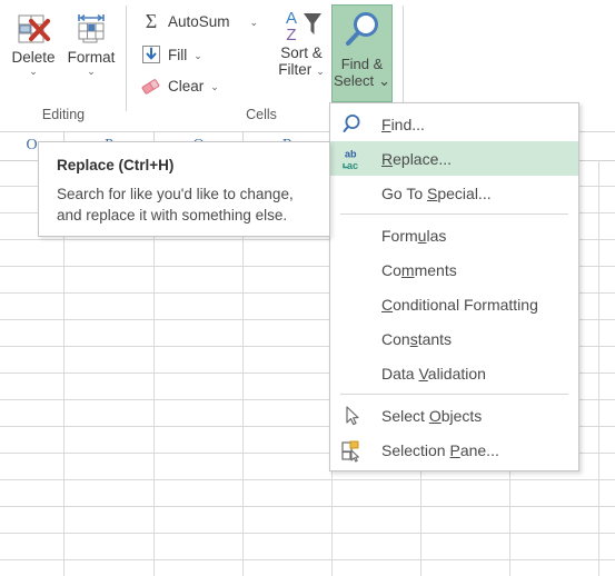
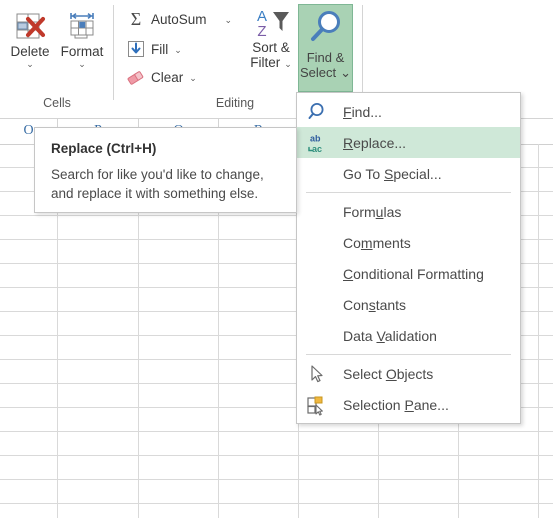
  O
  Delete
  ⌄
  Format
  ⌄
- Editing
+ Cells
  Σ
  AutoSum
  ⌄
  Fill
  ⌄
  Clear
  ⌄
  A
  Z
  Sort &
  Filter ⌄
  Find &
  Select ⌄
- Cells
+ Editing
  Find...
  ab
  ac
  Replace...
  Go To Special...
  Formulas
  Comments
  Conditional Formatting
  Constants
  Data Validation
  Select Objects
  Selection Pane...
  Replace (Ctrl+H)
  Search for like you'd like to change,
  and replace it with something else.
